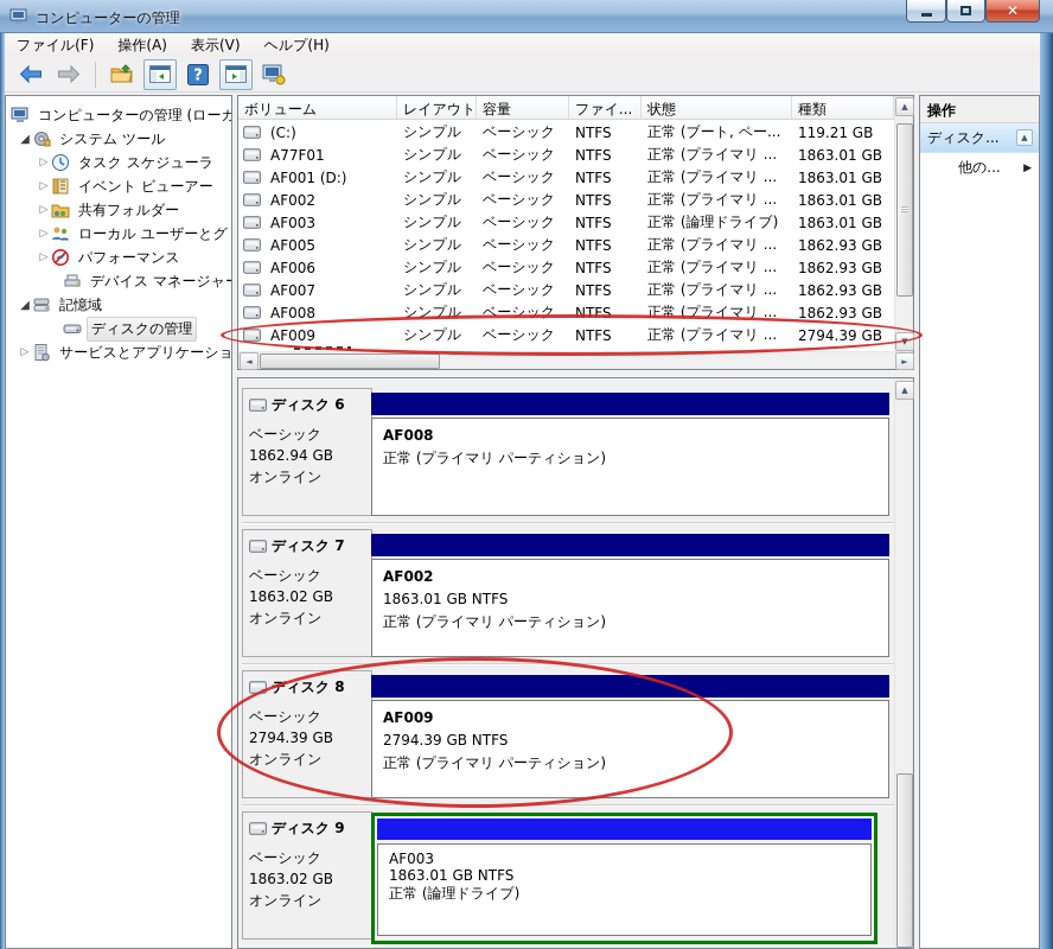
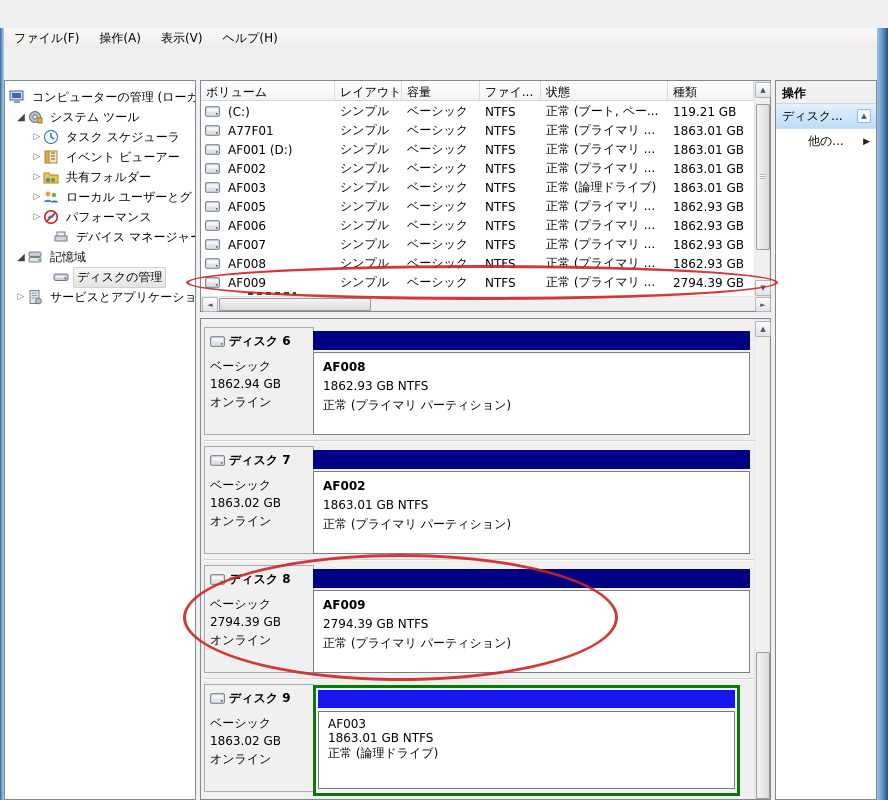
- コンピューターの管理
- ✕
  ファイル(F)
  操作(A)
  表示(V)
  ヘルプ(H)
- ?
  コンピューターの管理 (ローカ
  ◢
  システム ツール
  ▷
  タスク スケジューラ
  ▷
  イベント ビューアー
  ▷
  共有フォルダー
  ▷
  ローカル ユーザーとグ
  ▷
  パフォーマンス
  デバイス マネージャ
  ◢
  記憶域
  ディスクの管理
  ▷
  サービスとアプリケーショ
  ボリューム
  レイアウト
  容量
  ファイ...
  状態
  種類
  (C:)
  シンプル
  ベーシック
  NTFS
  正常 (ブート, ペー...
  119.21 GB
  A77F01
  シンプル
  ベーシック
  NTFS
  正常 (プライマリ ...
  1863.01 GB
  AF001 (D:)
  シンプル
  ベーシック
  NTFS
  正常 (プライマリ ...
  1863.01 GB
  AF002
  シンプル
  ベーシック
  NTFS
  正常 (プライマリ ...
  1863.01 GB
  AF003
  シンプル
  ベーシック
  NTFS
  正常 (論理ドライブ)
  1863.01 GB
  AF005
  シンプル
  ベーシック
  NTFS
  正常 (プライマリ ...
  1862.93 GB
  AF006
  シンプル
  ベーシック
  NTFS
  正常 (プライマリ ...
  1862.93 GB
  AF007
  シンプル
  ベーシック
  NTFS
  正常 (プライマリ ...
  1862.93 GB
  AF008
  シンプル
  ベーシック
  NTFS
  正常 (プライマリ ...
  1862.93 GB
  AF009
  シンプル
  ベーシック
  NTFS
  正常 (プライマリ ...
  2794.39 GB
  ▲
  ▼
  ◄
  ►
  ディスク 6
  ベーシック
  1862.94 GB
  オンライン
  AF008
+ 1862.93 GB NTFS
  正常 (プライマリ パーティション)
  ディスク 7
  ベーシック
  1863.02 GB
  オンライン
  AF002
  1863.01 GB NTFS
  正常 (プライマリ パーティション)
  ディスク 8
  ベーシック
  2794.39 GB
  オンライン
  AF009
  2794.39 GB NTFS
  正常 (プライマリ パーティション)
  ディスク 9
  ベーシック
  1863.02 GB
  オンライン
  AF003
  1863.01 GB NTFS
  正常 (論理ドライブ)
  ▲
  操作
  ディスク...
  ▲
  他の...
  ▶
